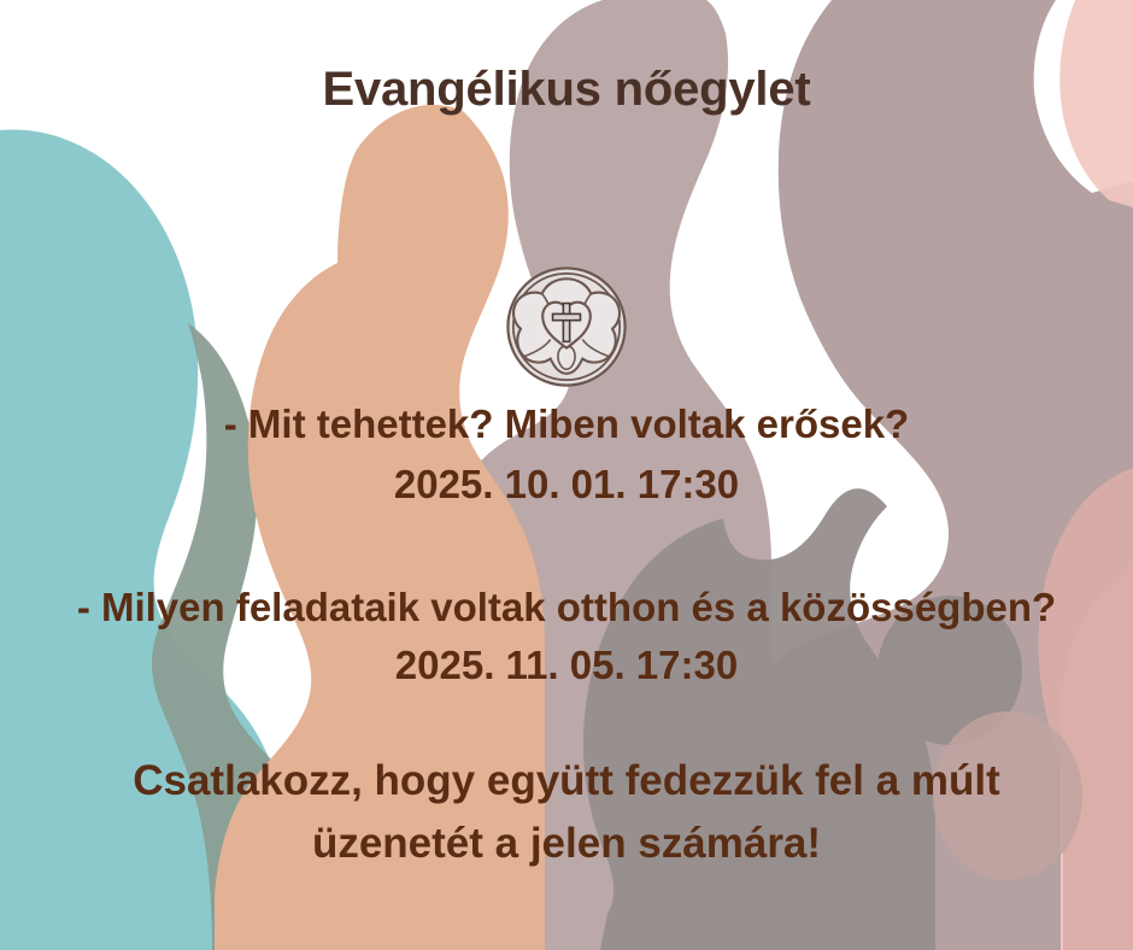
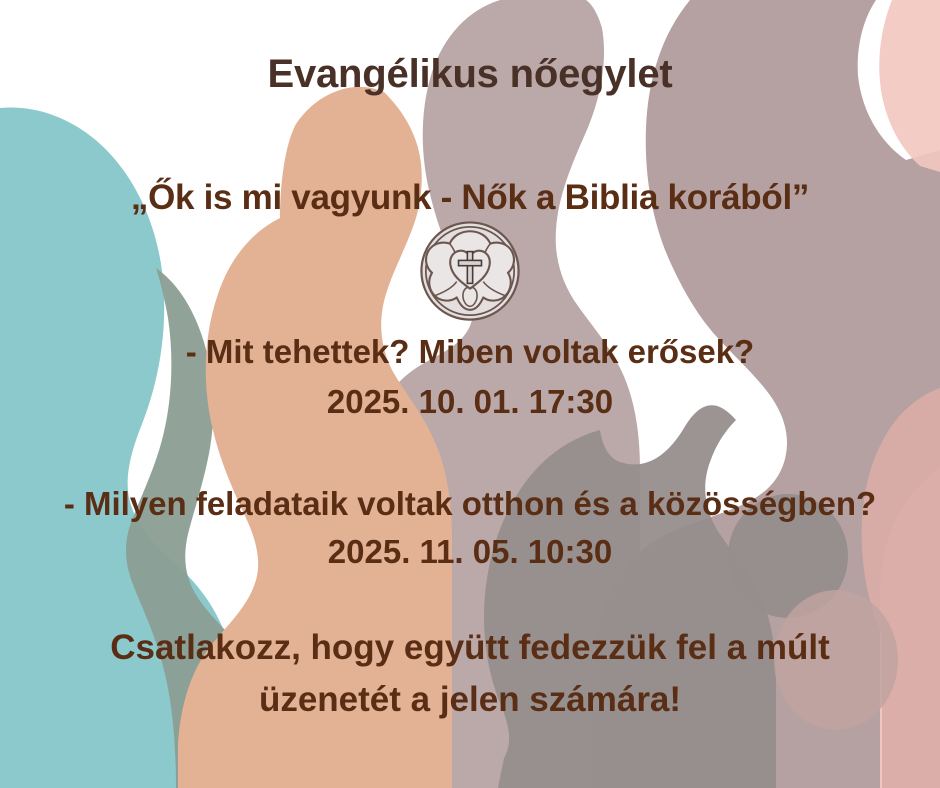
  Evangélikus nőegylet
+ „Ők is mi vagyunk - Nők a Biblia korából”
  - Mit tehettek? Miben voltak erősek?
  2025. 10. 01. 17:30
  - Milyen feladataik voltak otthon és a közösségben?
- 2025. 11. 05. 17:30
+ 2025. 11. 05. 10:30
  Csatlakozz, hogy együtt fedezzük fel a múlt
  üzenetét a jelen számára!
